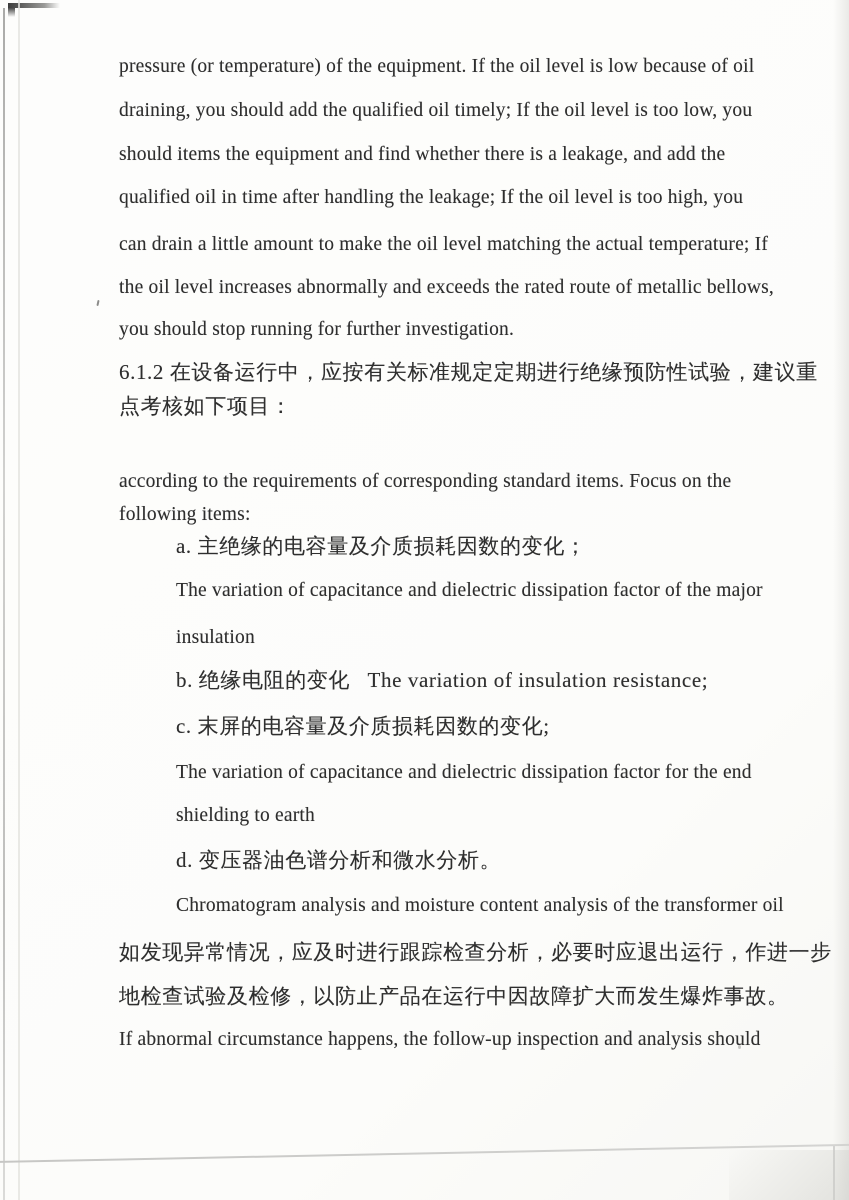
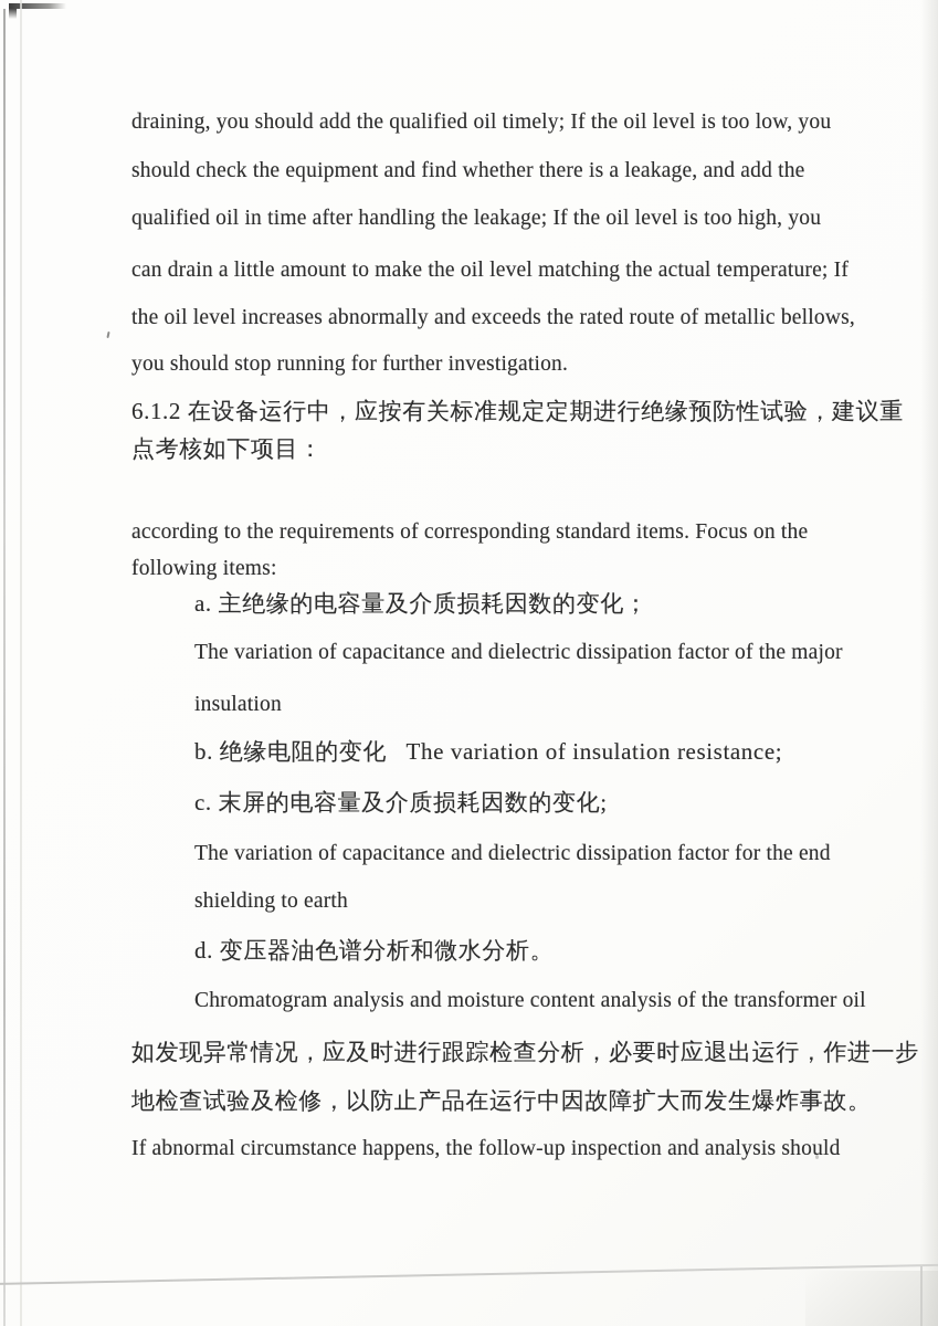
- pressure (or temperature) of the equipment. If the oil level is low because of oil
  draining, you should add the qualified oil timely; If the oil level is too low, you
- should items the equipment and find whether there is a leakage, and add the
+ should check the equipment and find whether there is a leakage, and add the
  qualified oil in time after handling the leakage; If the oil level is too high, you
  can drain a little amount to make the oil level matching the actual temperature; If
  the oil level increases abnormally and exceeds the rated route of metallic bellows,
  you should stop running for further investigation.
  6.1.2 在设备运行中，应按有关标准规定定期进行绝缘预防性试验，建议重
  点考核如下项目：
  according to the requirements of corresponding standard items. Focus on the
  following items:
  a. 主绝缘的电容量及介质损耗因数的变化；
  The variation of capacitance and dielectric dissipation factor of the major
  insulation
  b. 绝缘电阻的变化 The variation of insulation resistance;
  c. 末屏的电容量及介质损耗因数的变化;
  The variation of capacitance and dielectric dissipation factor for the end
  shielding to earth
  d. 变压器油色谱分析和微水分析。
  Chromatogram analysis and moisture content analysis of the transformer oil
  如发现异常情况，应及时进行跟踪检查分析，必要时应退出运行，作进一步
  地检查试验及检修，以防止产品在运行中因故障扩大而发生爆炸事故。
  If abnormal circumstance happens, the follow-up inspection and analysis should
